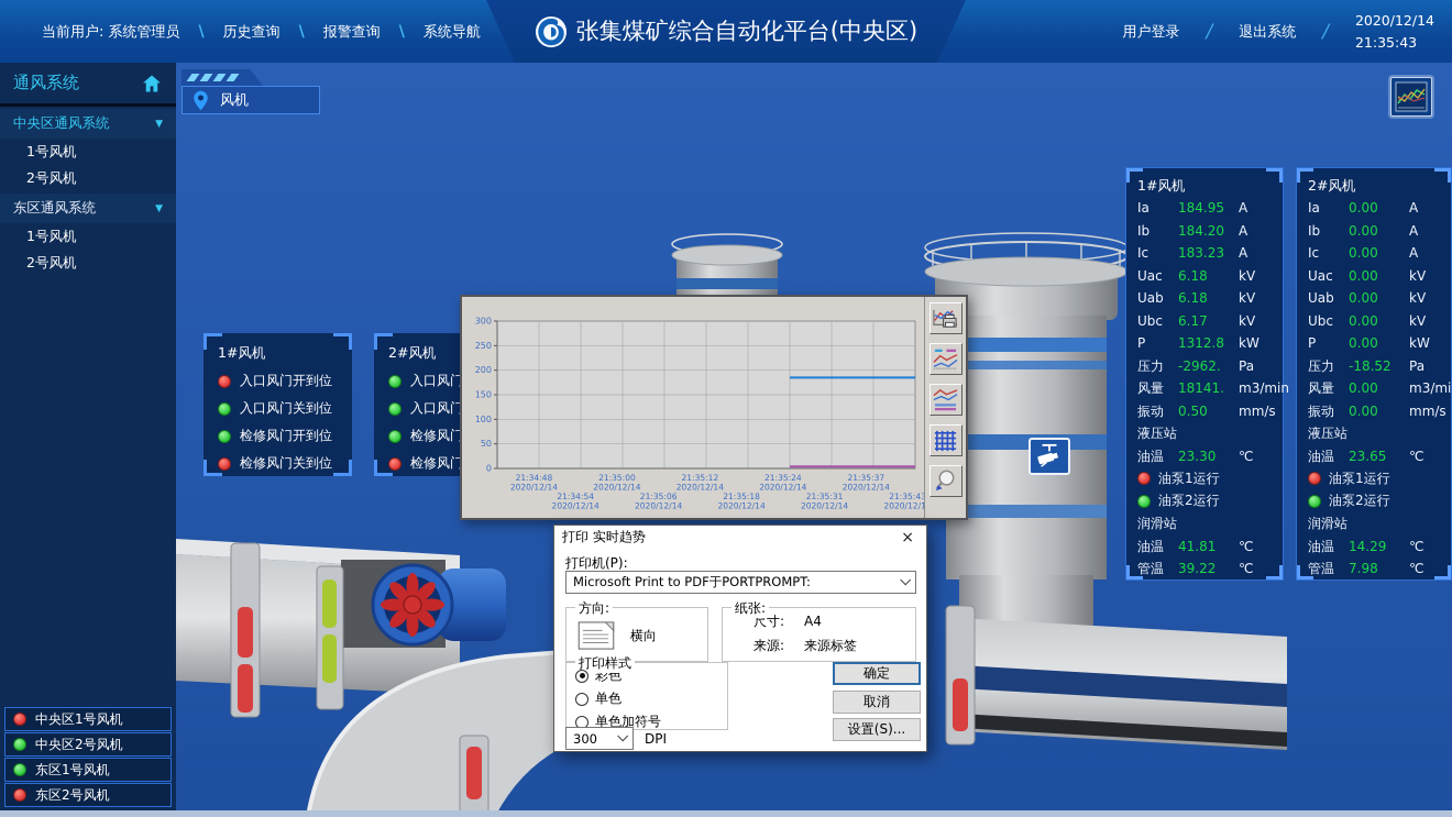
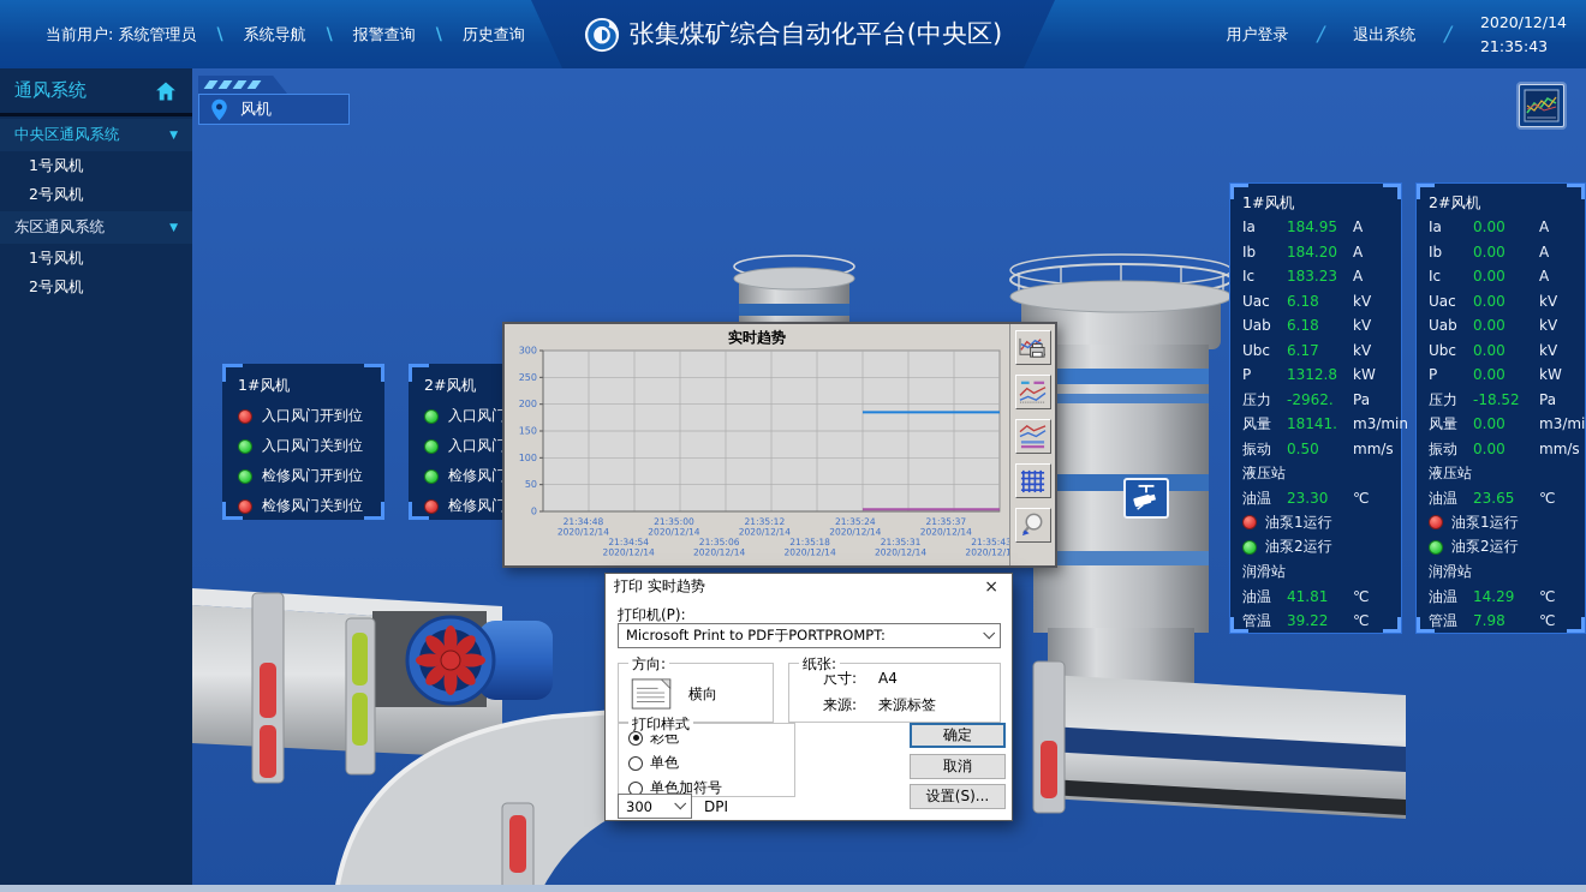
  当前用户: 系统管理员
  \
- 历史查询
+ 系统导航
  \
  报警查询
  \
- 系统导航
+ 历史查询
  张集煤矿综合自动化平台(中央区)
  用户登录
  /
  退出系统
  /
  2020/12/14
  21:35:43
  通风系统
  中央区通风系统
  ▼
  1号风机
  2号风机
  东区通风系统
  ▼
  1号风机
  2号风机
- 中央区1号风机
- 中央区2号风机
- 东区1号风机
- 东区2号风机
  风机
  1#风机
  入口风门开到位
  入口风门关到位
  检修风门开到位
  检修风门关到位
  2#风机
  1#风机
  Ia
  184.95
  A
  Ib
  184.20
  A
  Ic
  183.23
  A
  Uac
  6.18
  kV
  Uab
  6.18
  kV
  Ubc
  6.17
  kV
  P
  1312.8
  kW
  压力
  -2962.
  Pa
  风量
  18141.
  m3/min
  振动
  0.50
  mm/s
  液压站
  油温
  23.30
  ℃
  油泵1运行
  油泵2运行
  润滑站
  油温
  41.81
  ℃
  管温
  39.22
  ℃
  2#风机
  Ia
  0.00
  A
  Ib
  0.00
  A
  Ic
  0.00
  A
  Uac
  0.00
  kV
  Uab
  0.00
  kV
  Ubc
  0.00
  kV
  P
  0.00
  kW
  压力
  -18.52
  Pa
  风量
  0.00
  m3/mi
  振动
  0.00
  mm/s
  液压站
  油温
  23.65
  ℃
  油泵1运行
  油泵2运行
  润滑站
  油温
  14.29
  ℃
  管温
  7.98
  ℃
+ 实时趋势
  0
  50
  100
  150
  200
  250
  300
  21:34:48
  2020/12/14
  21:34:54
  2020/12/14
  21:35:00
  2020/12/14
  21:35:06
  2020/12/14
  21:35:12
  2020/12/14
  21:35:18
  2020/12/14
  21:35:24
  2020/12/14
  21:35:31
  2020/12/14
  21:35:37
  2020/12/14
  21:35:43
  2020/12/1
  打印 实时趋势
  ×
  打印机(P):
  Microsoft Print to PDF于PORTPROMPT:
  方向:
  横向
  纸张:
  尺寸:
  A4
  来源:
  来源标签
  打印样式
  彩色
  单色
  单色加符号
  300
  DPI
  确定
  取消
  设置(S)...
